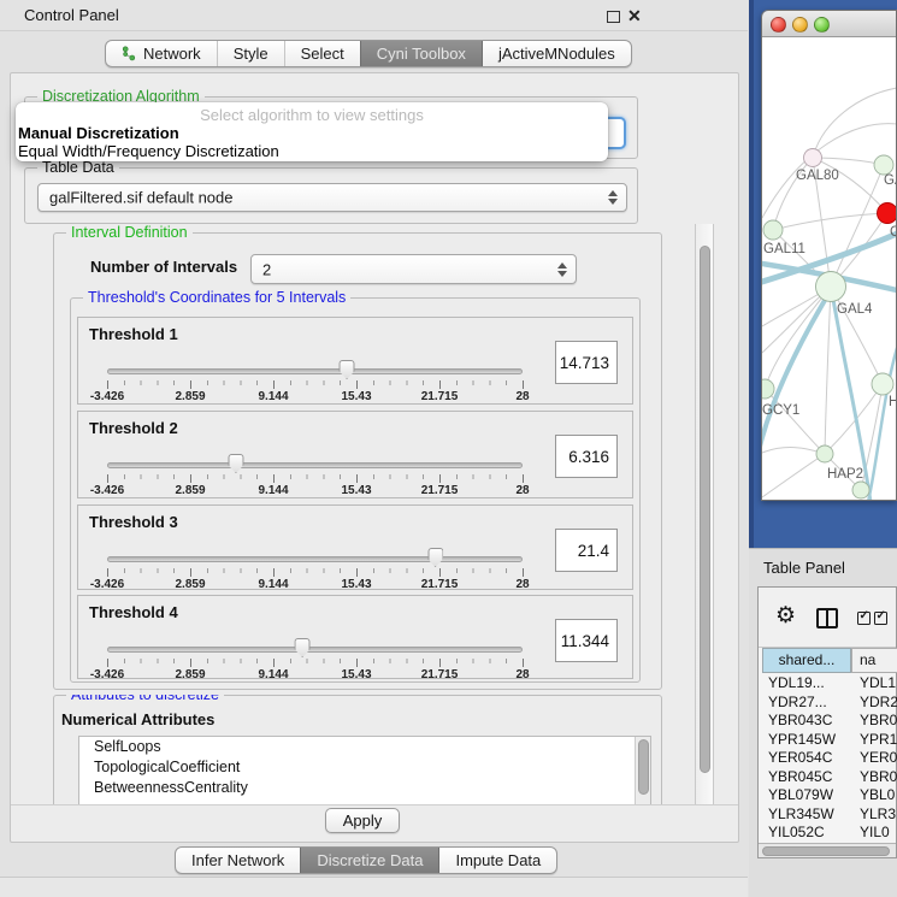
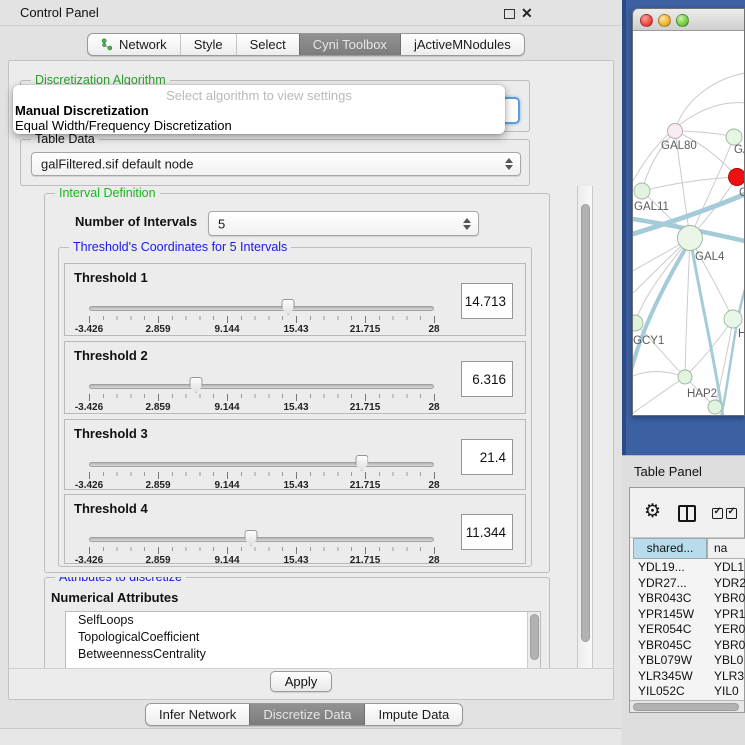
  Control Panel
  ✕
  Network
  Style
  Select
  Cyni Toolbox
  jActiveMNodules
  Discretization Algorithm
  Table Data
  galFiltered.sif default node
  Select algorithm to view settings
  Manual Discretization
  Equal Width/Frequency Discretization
  Interval Definition
  Number of Intervals
- 2
+ 5
  Threshold's Coordinates for 5 Intervals
  Threshold 1
  -3.426
  2.859
  9.144
  15.43
  21.715
  28
  14.713
  Threshold 2
  -3.426
  2.859
  9.144
  15.43
  21.715
  28
  6.316
  Threshold 3
  -3.426
  2.859
  9.144
  15.43
  21.715
  28
  21.4
  Threshold 4
  -3.426
  2.859
  9.144
  15.43
  21.715
  28
  11.344
  Attributes to discretize
  Numerical Attributes
  SelfLoops
  TopologicalCoefficient
  BetweennessCentrality
  Apply
  Infer Network
  Discretize Data
  Impute Data
  GAL80
  C
  GAL11
  GAL4
  GCY1
  H
  HAP2
  Table Panel
  ⚙
  shared...
  na
  YDL19...
  YDL1
  YDR27...
  YDR2
  YBR043C
  YBR0
  YPR145W
  YPR1
  YER054C
  YER0
  YBR045C
  YBR0
  YBL079W
  YBL0
  YLR345W
  YLR3
  YIL052C
  YIL0
